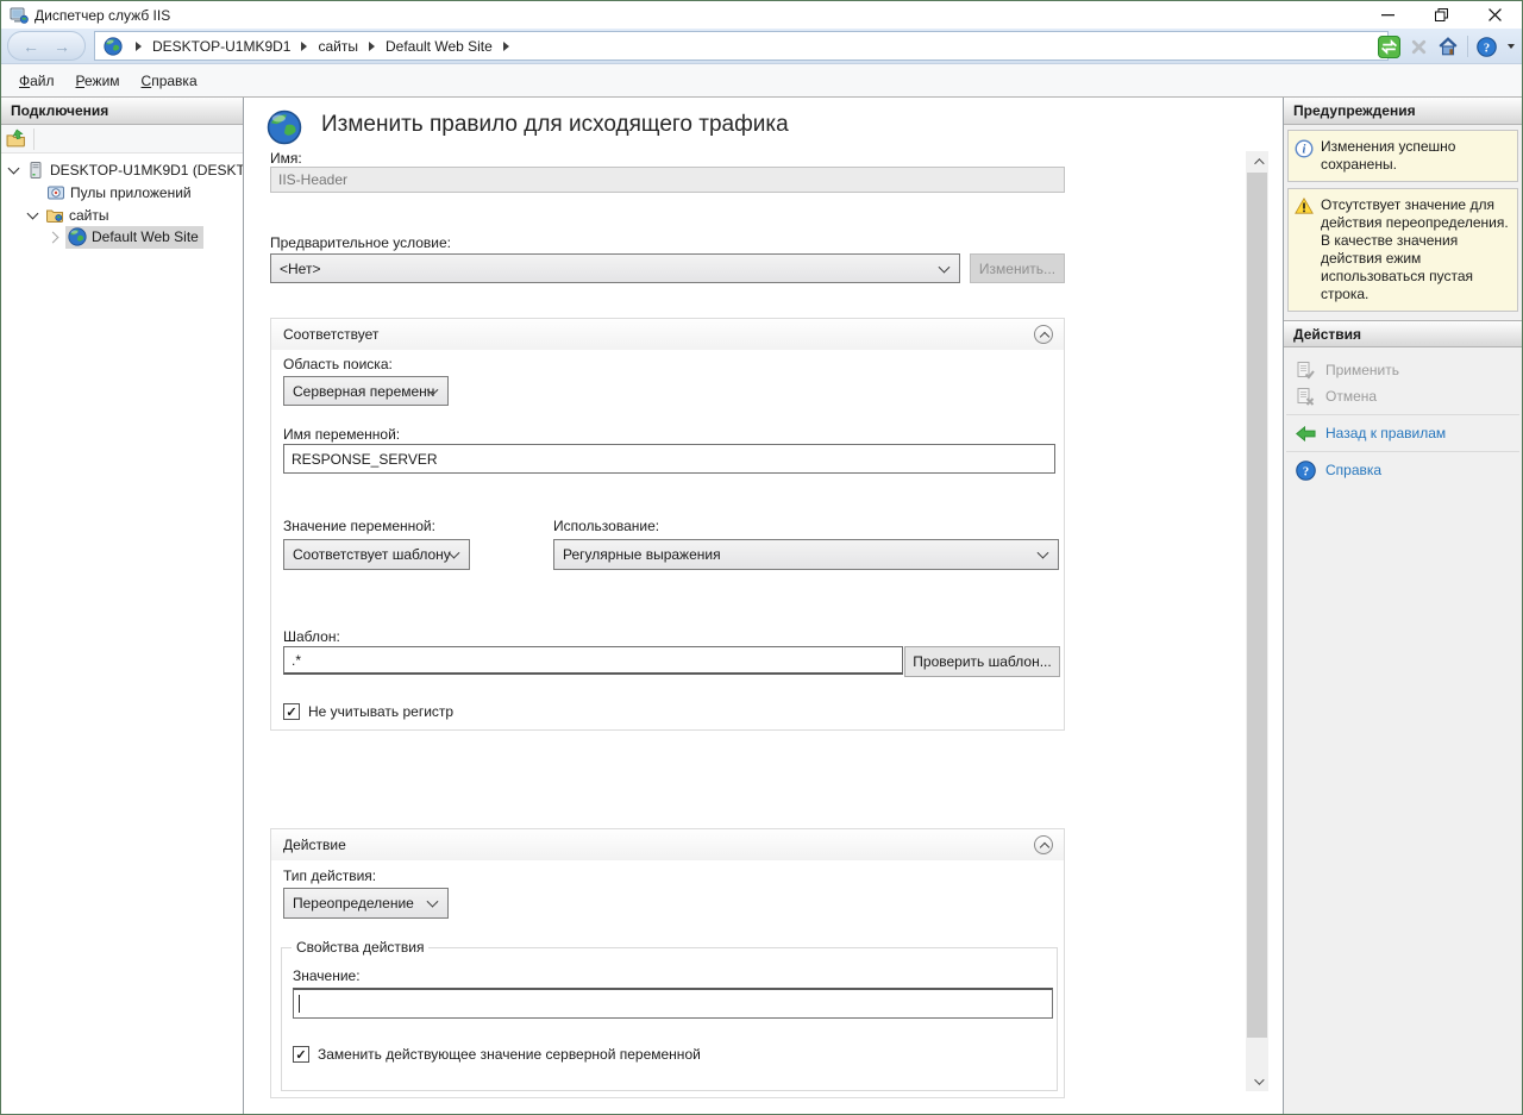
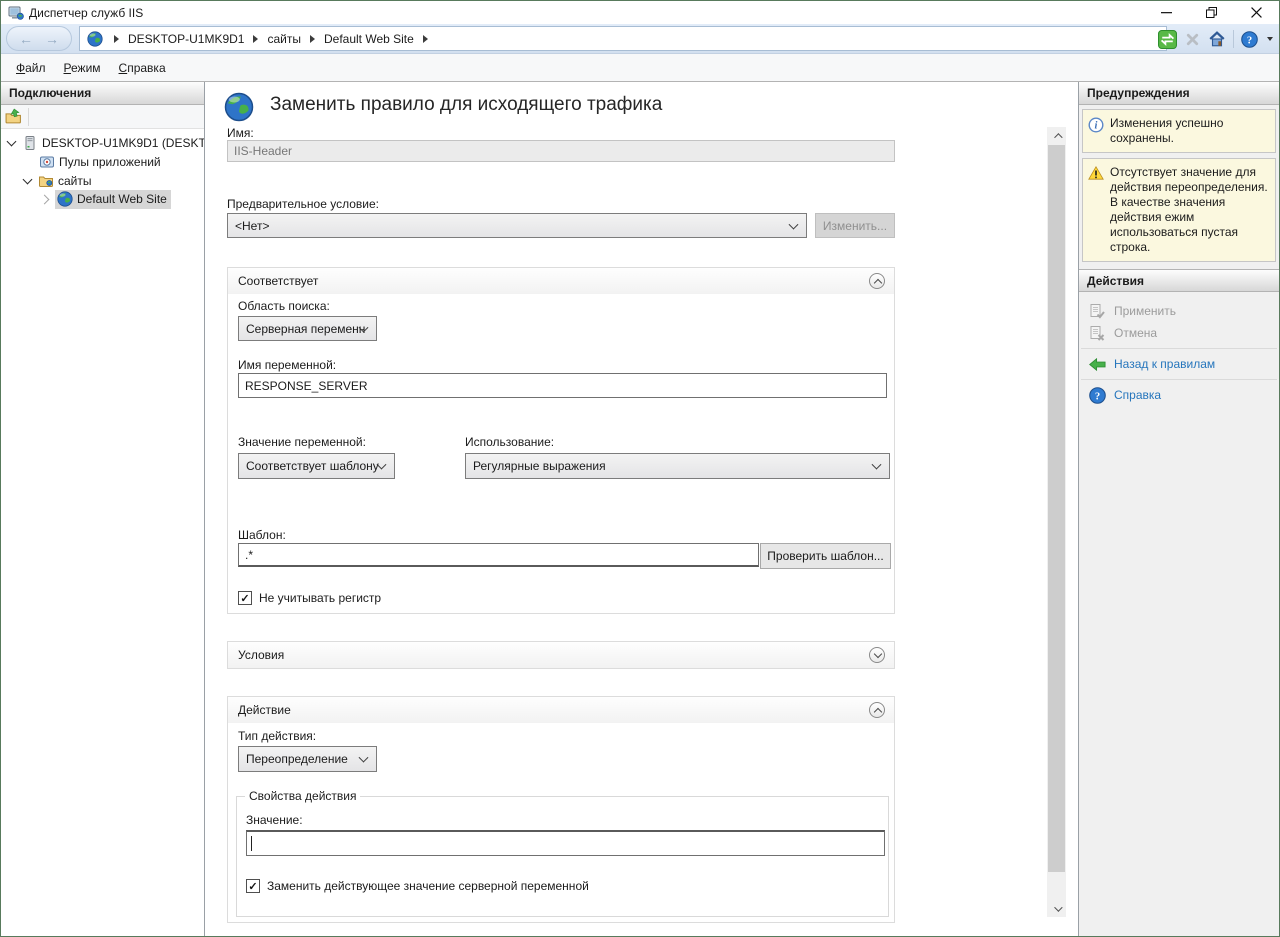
  Диспетчер служб IIS
  ←
  →
  DESKTOP-U1MK9D1
  сайты
  Default Web Site
  ?
  Файл
  Режим
  Справка
  Подключения
  DESKTOP-U1MK9D1 (DESKT
  Пулы приложений
  сайты
  Default Web Site
- Изменить правило для исходящего трафика
+ Заменить правило для исходящего трафика
  Имя:
  IIS-Header
  Предварительное условие:
  <Нет>
  Изменить...
  Соответствует
  Область поиска:
  Серверная переменн
  Имя переменной:
  RESPONSE_SERVER
  Значение переменной:
  Использование:
  Соответствует шаблону
  Регулярные выражения
  Шаблон:
  .*
  Проверить шаблон...
  ✓
  Не учитывать регистр
+ Условия
  Действие
  Тип действия:
  Переопределение
  Свойства действия
  Значение:
  ✓
  Заменить действующее значение серверной переменной
  Предупреждения
  i
  Изменения успешно сохранены.
  Отсутствует значение для действия переопределения. В качестве значения действия ежим использоваться пустая строка.
  Действия
  Применить
  Отмена
  Назад к правилам
  ?
  Справка
